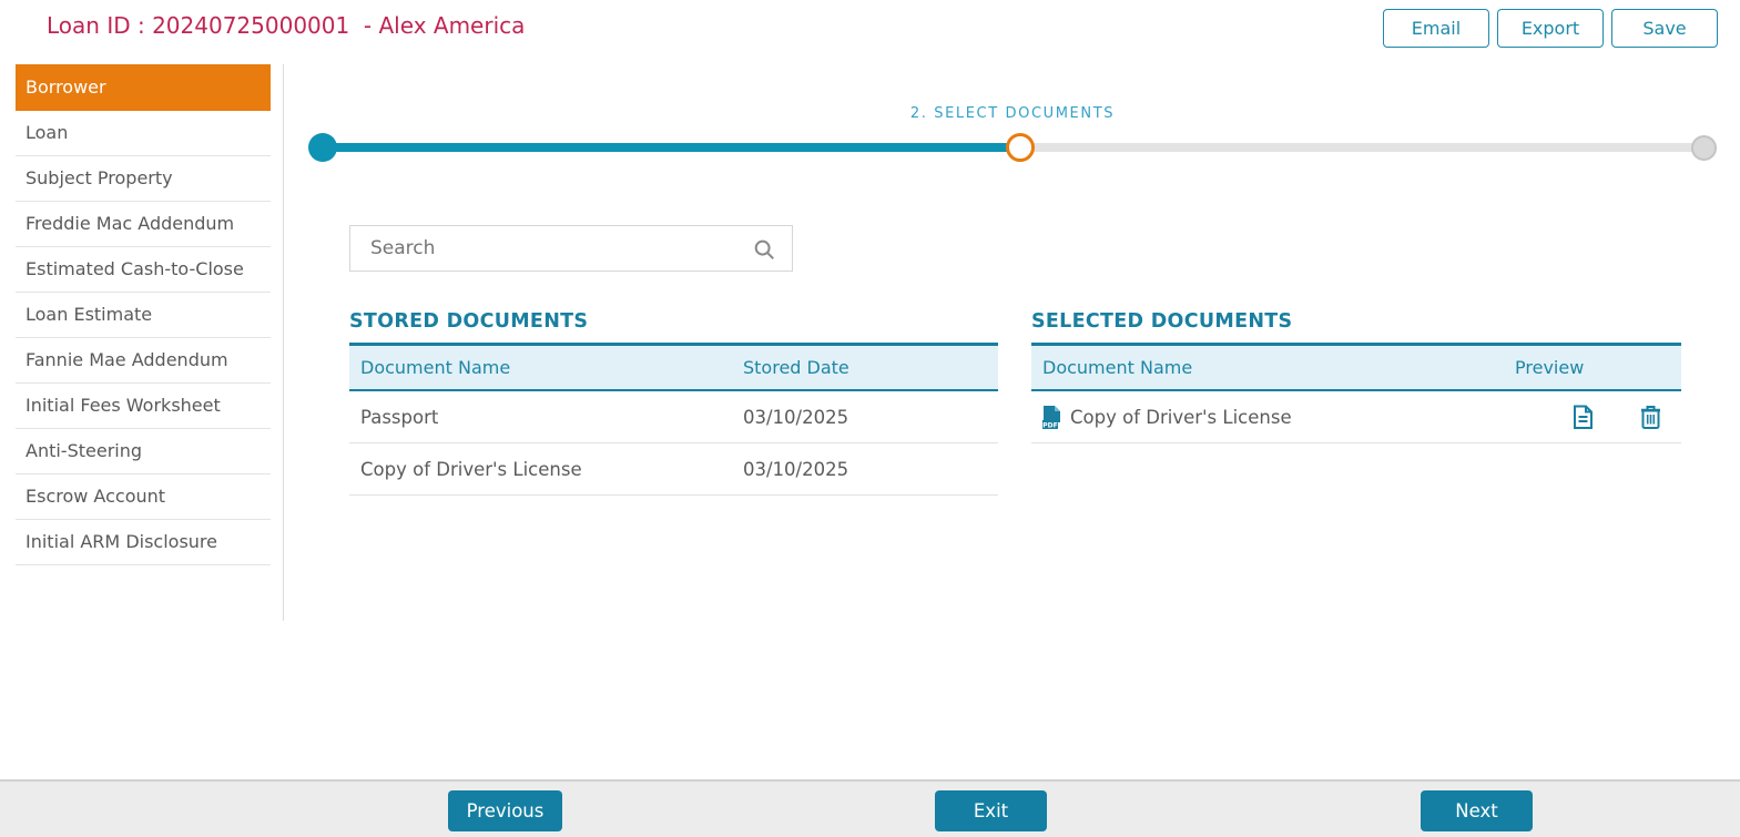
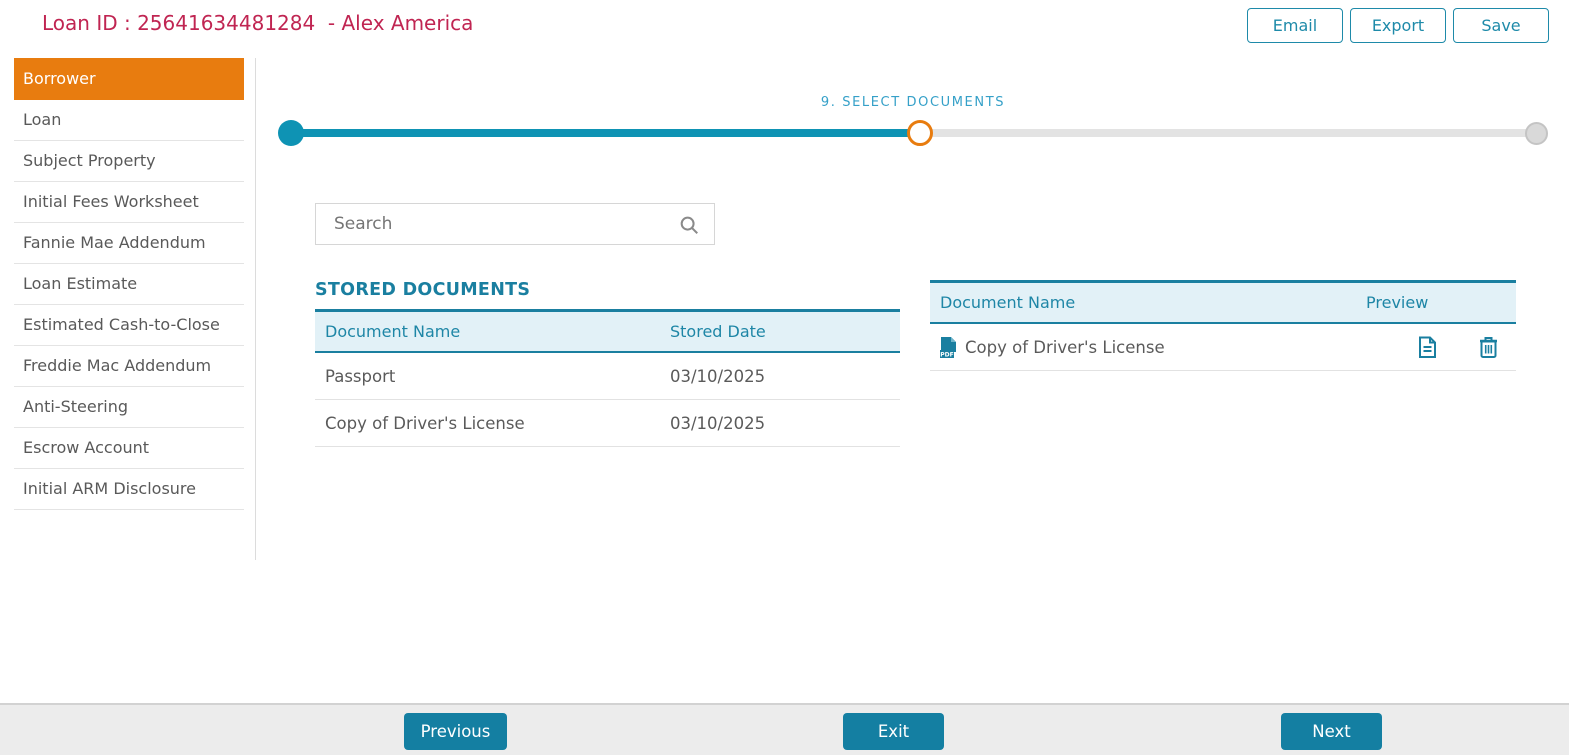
- Loan ID : 20240725000001 - Alex America
+ Loan ID : 25641634481284 - Alex America
  Email
  Export
  Save
  Borrower
  Loan
  Subject Property
- Freddie Mac Addendum
+ Initial Fees Worksheet
- Estimated Cash-to-Close
+ Fannie Mae Addendum
  Loan Estimate
- Fannie Mae Addendum
+ Estimated Cash-to-Close
- Initial Fees Worksheet
+ Freddie Mac Addendum
  Anti-Steering
  Escrow Account
  Initial ARM Disclosure
- 2. SELECT DOCUMENTS
+ 9. SELECT DOCUMENTS
  Search
  STORED DOCUMENTS
  Document Name
  Stored Date
  Passport
  03/10/2025
  Copy of Driver's License
  03/10/2025
- SELECTED DOCUMENTS
  Document Name
  Preview
  Copy of Driver's License
  Previous
  Exit
  Next
